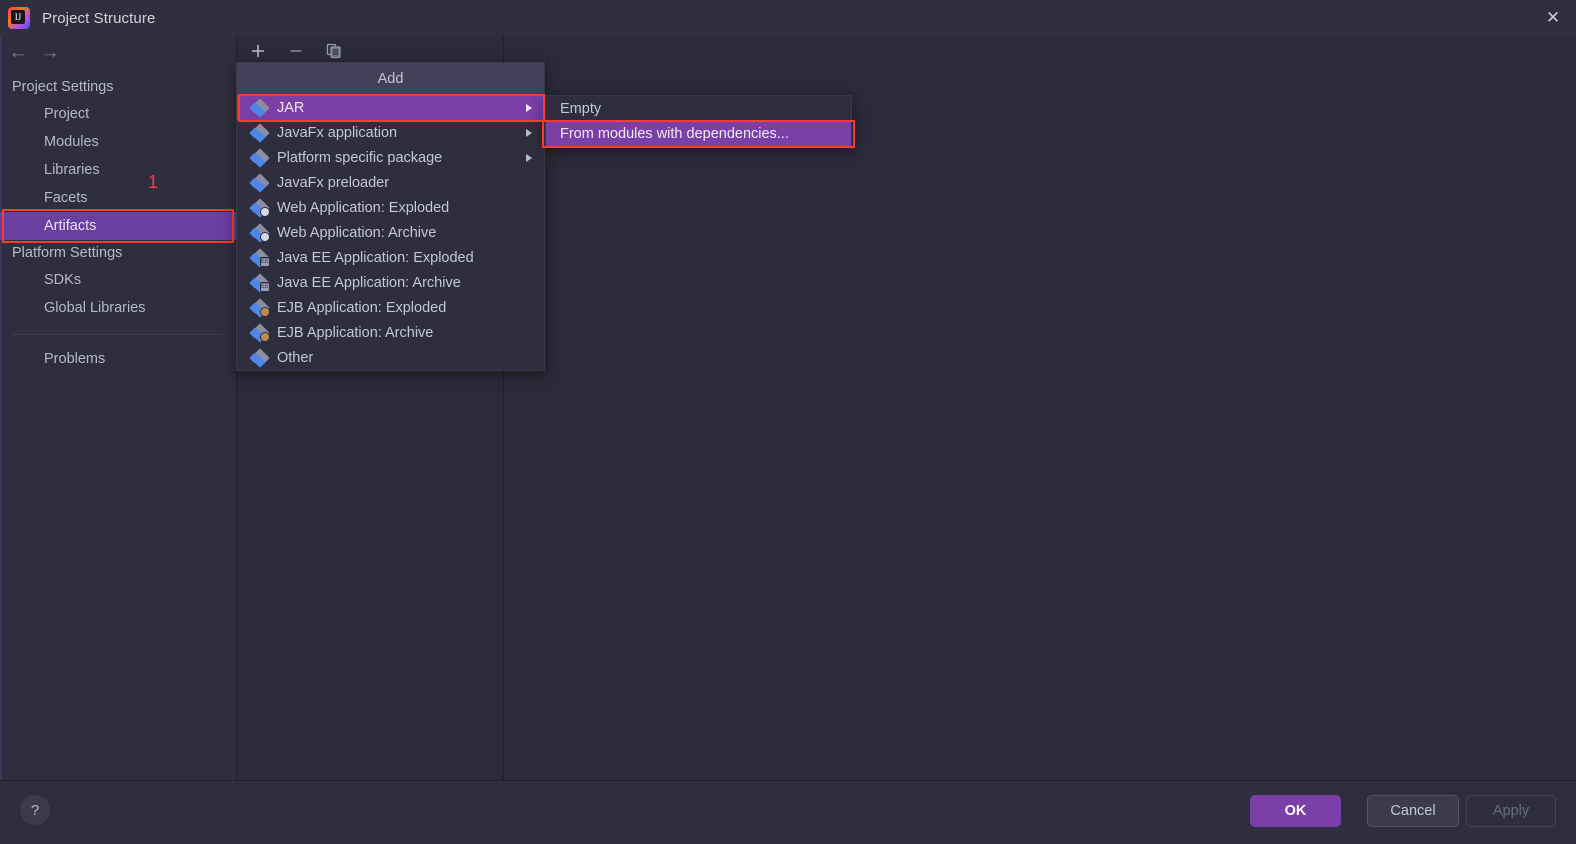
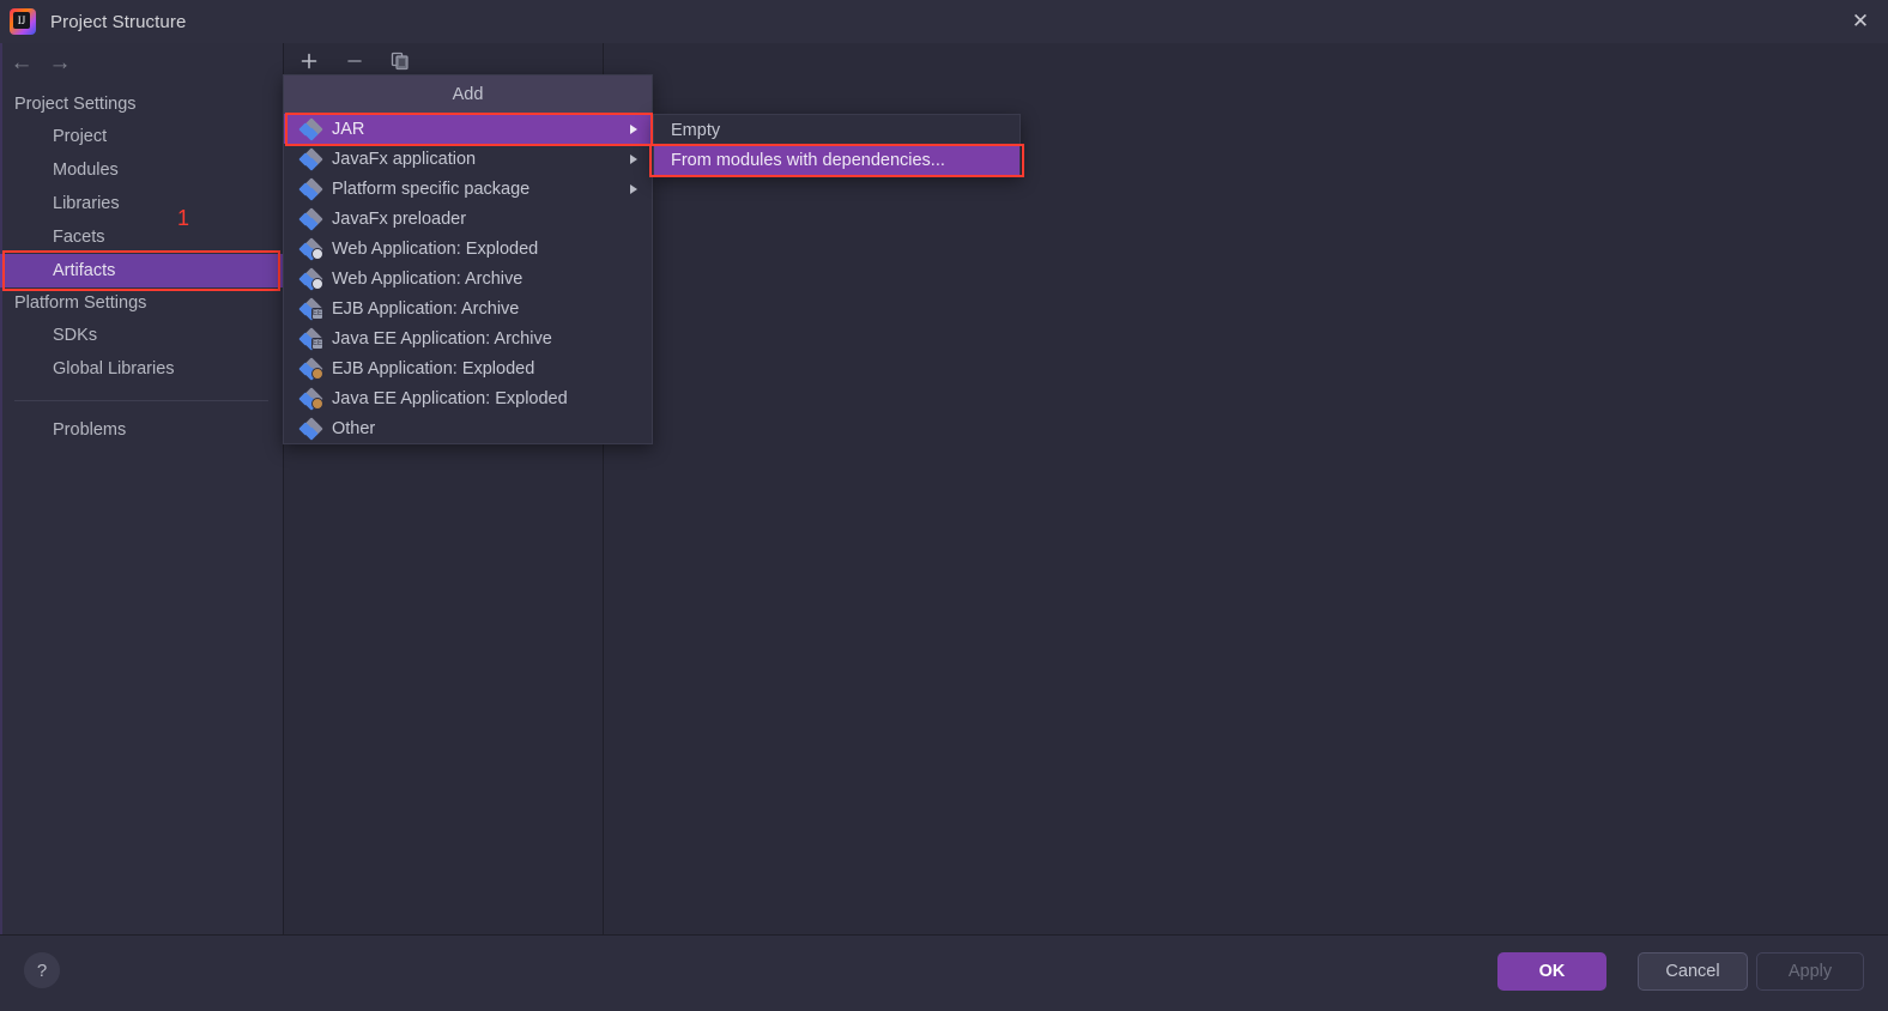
  IJ
  Project Structure
  ✕
  ←
  →
  Project Settings
  Project
  Modules
  Libraries
  Facets
  Artifacts
  Platform Settings
  SDKs
  Global Libraries
  Problems
  Add
  JAR
  JavaFx application
  Platform specific package
  JavaFx preloader
  Web Application: Exploded
  Web Application: Archive
- Java EE Application: Exploded
+ EJB Application: Archive
  Java EE Application: Archive
  EJB Application: Exploded
- EJB Application: Archive
+ Java EE Application: Exploded
  Other
  Empty
  From modules with dependencies...
  1
  ?
  OK
  Cancel
  Apply
